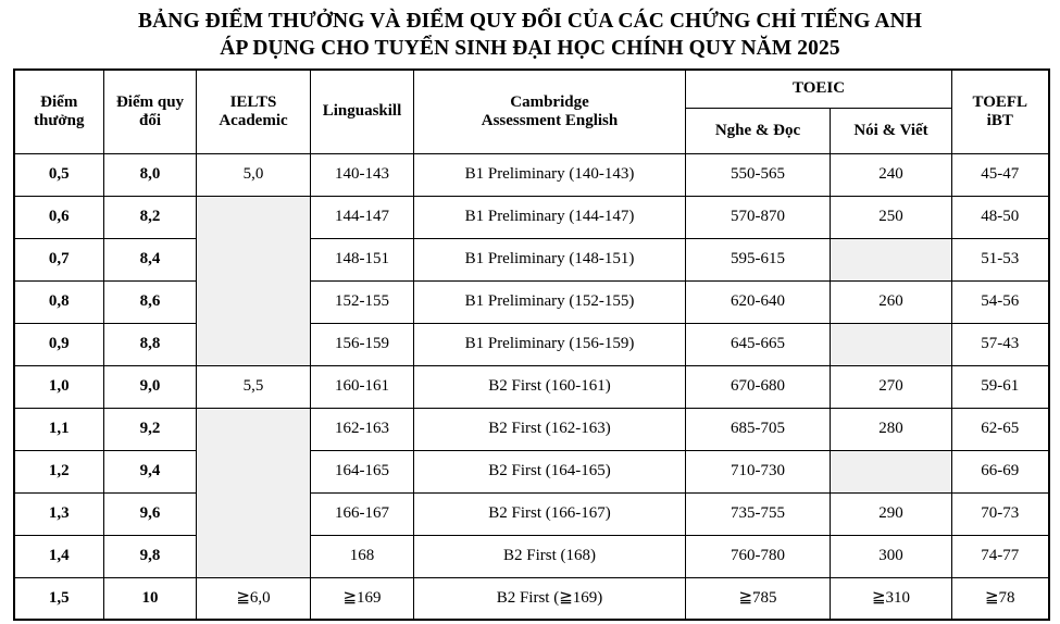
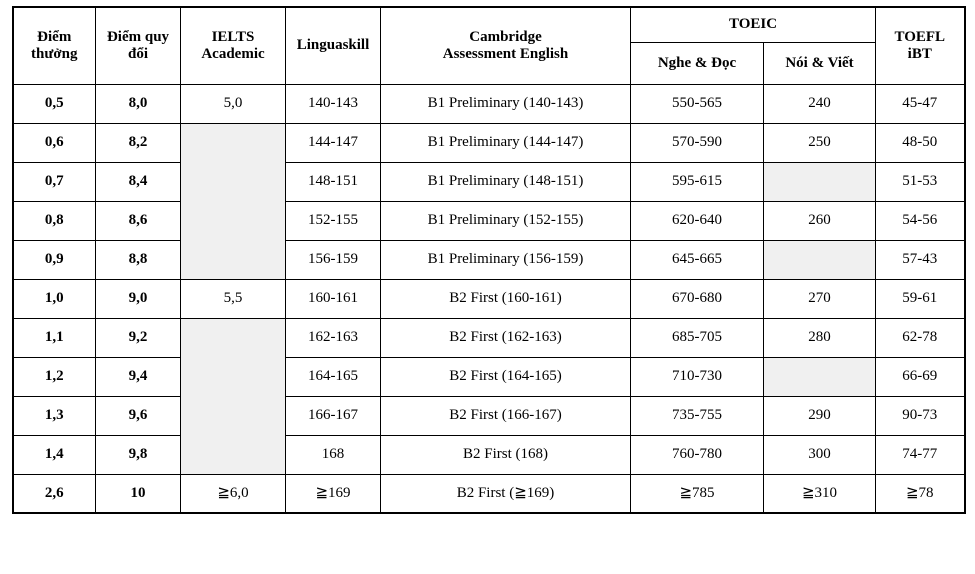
- BẢNG ĐIỂM THƯỞNG VÀ ĐIỂM QUY ĐỔI CỦA CÁC CHỨNG CHỈ TIẾNG ANH
- ÁP DỤNG CHO TUYỂN SINH ĐẠI HỌC CHÍNH QUY NĂM 2025
  Điểm thưởng	Điểm quy đổi	IELTS Academic	Linguaskill	Cambridge Assessment English	TOEIC	TOEFL iBT
  Nghe & Đọc	Nói & Viết
  0,5	8,0	5,0	140-143	B1 Preliminary (140-143)	550-565	240	45-47
- 0,6	8,2		144-147	B1 Preliminary (144-147)	570-870	250	48-50
+ 0,6	8,2		144-147	B1 Preliminary (144-147)	570-590	250	48-50
  0,7	8,4	148-151	B1 Preliminary (148-151)	595-615		51-53
  0,8	8,6	152-155	B1 Preliminary (152-155)	620-640	260	54-56
  0,9	8,8	156-159	B1 Preliminary (156-159)	645-665		57-43
  1,0	9,0	5,5	160-161	B2 First (160-161)	670-680	270	59-61
- 1,1	9,2		162-163	B2 First (162-163)	685-705	280	62-65
+ 1,1	9,2		162-163	B2 First (162-163)	685-705	280	62-78
  1,2	9,4	164-165	B2 First (164-165)	710-730		66-69
- 1,3	9,6	166-167	B2 First (166-167)	735-755	290	70-73
+ 1,3	9,6	166-167	B2 First (166-167)	735-755	290	90-73
  1,4	9,8	168	B2 First (168)	760-780	300	74-77
- 1,5	10	≧6,0	≧169	B2 First (≧169)	≧785	≧310	≧78
+ 2,6	10	≧6,0	≧169	B2 First (≧169)	≧785	≧310	≧78
